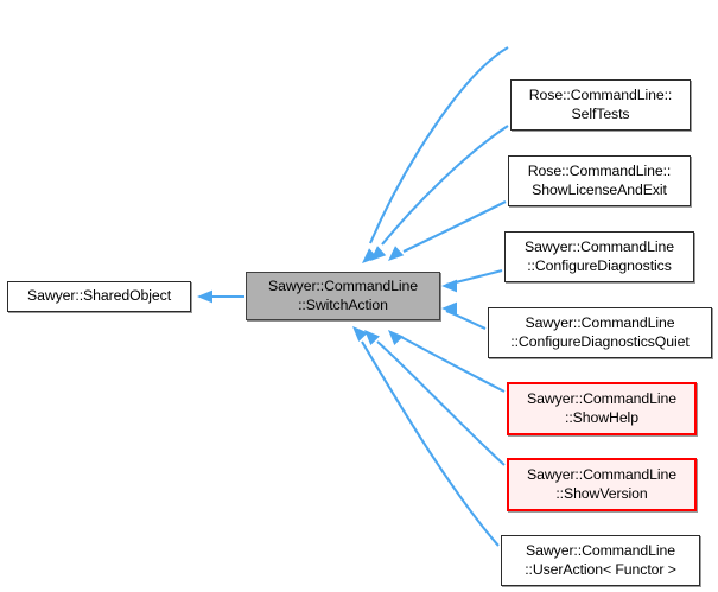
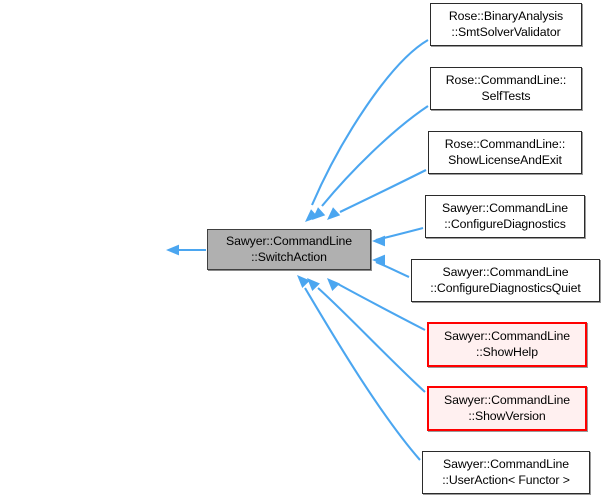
- Sawyer::SharedObject
  Sawyer::CommandLine
  ::SwitchAction
+ Rose::BinaryAnalysis
+ ::SmtSolverValidator
  Rose::CommandLine::
  SelfTests
  Rose::CommandLine::
  ShowLicenseAndExit
  Sawyer::CommandLine
  ::ConfigureDiagnostics
  Sawyer::CommandLine
  ::ConfigureDiagnosticsQuiet
  Sawyer::CommandLine
  ::ShowHelp
  Sawyer::CommandLine
  ::ShowVersion
  Sawyer::CommandLine
  ::UserAction< Functor >
